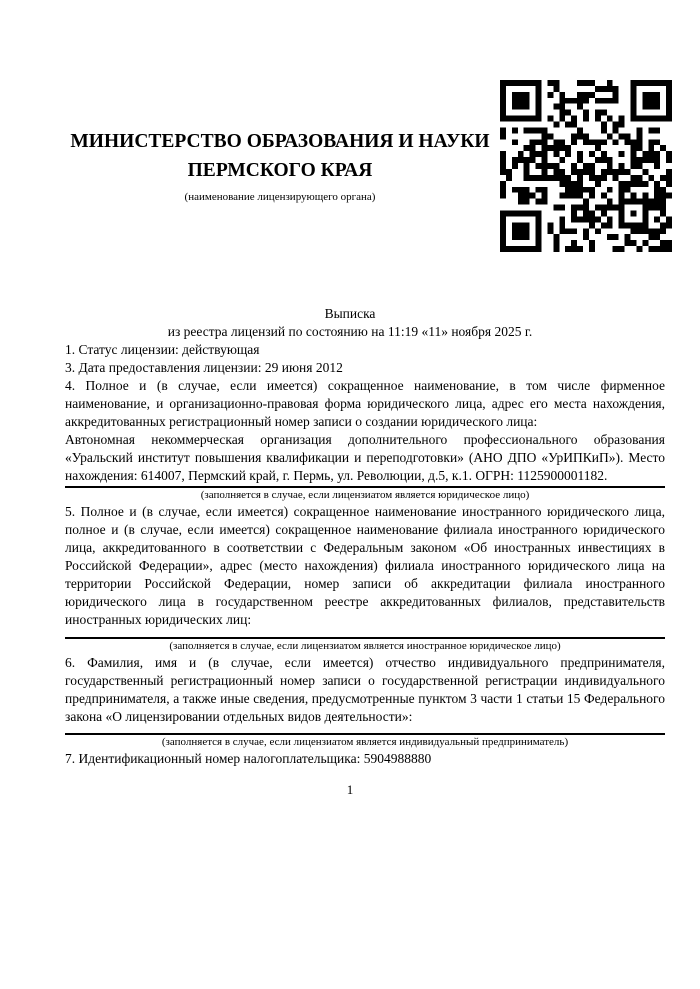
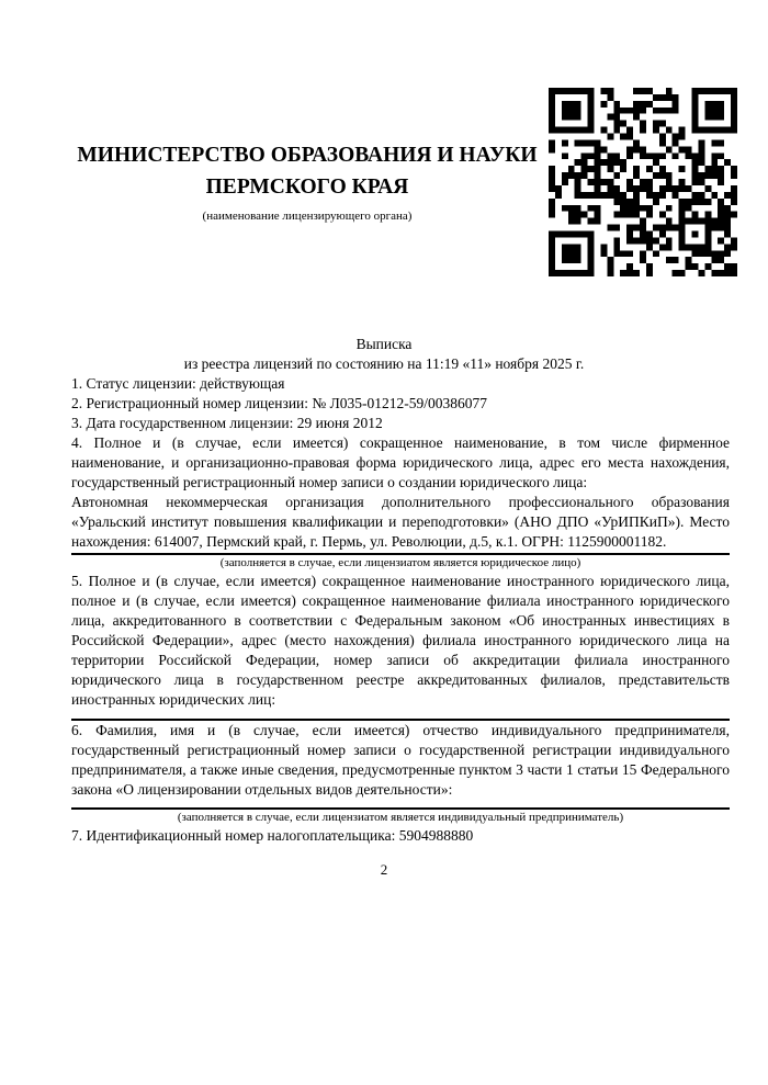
  МИНИСТЕРСТВО ОБРАЗОВАНИЯ И НАУКИ
  ПЕРМСКОГО КРАЯ
  (наименование лицензирующего органа)
  Выписка
  из реестра лицензий по состоянию на 11:19 «11» ноября 2025 г.
  1. Статус лицензии: действующая
+ 2. Регистрационный номер лицензии: № Л035-01212-59/00386077
- 3. Дата предоставления лицензии: 29 июня 2012
+ 3. Дата государственном лицензии: 29 июня 2012
- 4. Полное и (в случае, если имеется) сокращенное наименование, в том числе фирменное наименование, и организационно-правовая форма юридического лица, адрес его места нахождения, аккредитованных регистрационный номер записи о создании юридического лица:
+ 4. Полное и (в случае, если имеется) сокращенное наименование, в том числе фирменное наименование, и организационно-правовая форма юридического лица, адрес его места нахождения, государственный регистрационный номер записи о создании юридического лица:
  Автономная некоммерческая организация дополнительного профессионального образования «Уральский институт повышения квалификации и переподготовки» (АНО ДПО «УрИПКиП»). Место нахождения: 614007, Пермский край, г. Пермь, ул. Революции, д.5, к.1. ОГРН: 1125900001182.
  (заполняется в случае, если лицензиатом является юридическое лицо)
  5. Полное и (в случае, если имеется) сокращенное наименование иностранного юридического лица, полное и (в случае, если имеется) сокращенное наименование филиала иностранного юридического лица, аккредитованного в соответствии с Федеральным законом «Об иностранных инвестициях в Российской Федерации», адрес (место нахождения) филиала иностранного юридического лица на территории Российской Федерации, номер записи об аккредитации филиала иностранного юридического лица в государственном реестре аккредитованных филиалов, представительств иностранных юридических лиц:
- (заполняется в случае, если лицензиатом является иностранное юридическое лицо)
  6. Фамилия, имя и (в случае, если имеется) отчество индивидуального предпринимателя, государственный регистрационный номер записи о государственной регистрации индивидуального предпринимателя, а также иные сведения, предусмотренные пунктом 3 части 1 статьи 15 Федерального закона «О лицензировании отдельных видов деятельности»:
  (заполняется в случае, если лицензиатом является индивидуальный предприниматель)
  7. Идентификационный номер налогоплательщика: 5904988880
- 1
+ 2
